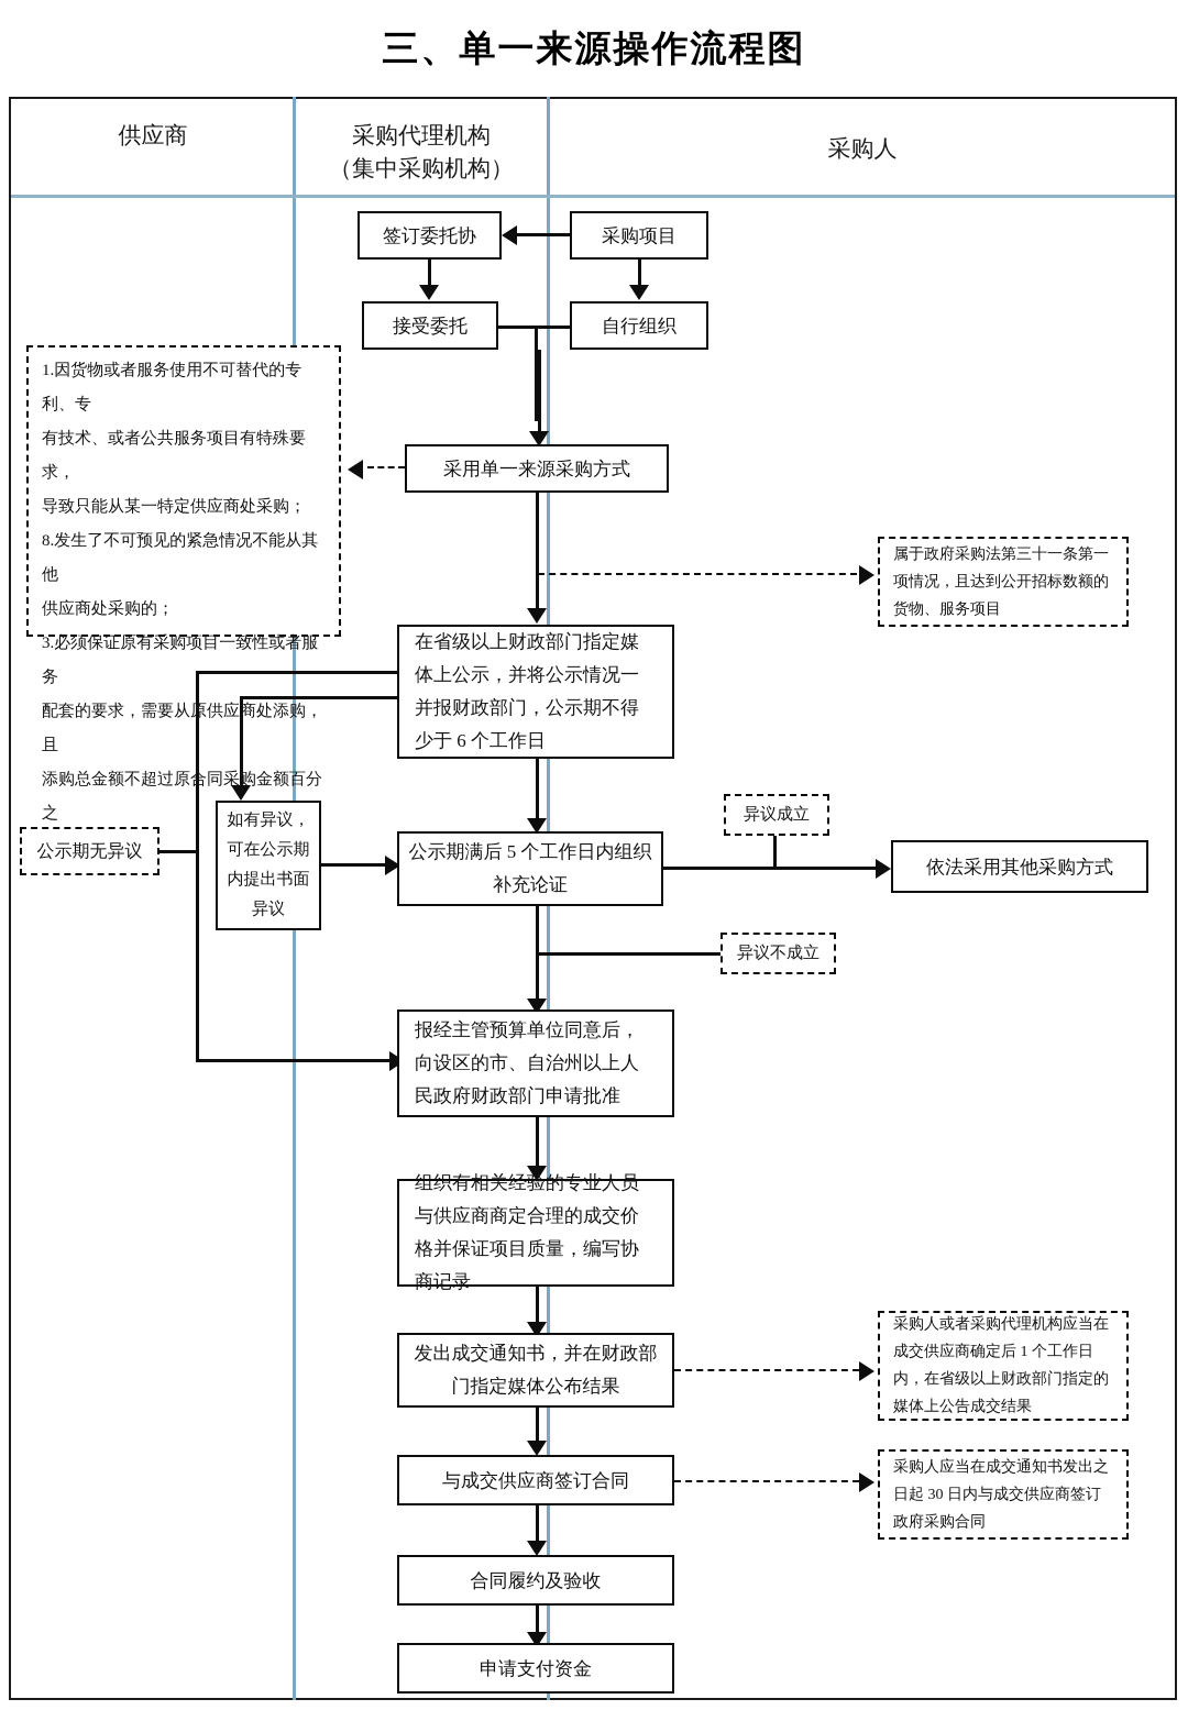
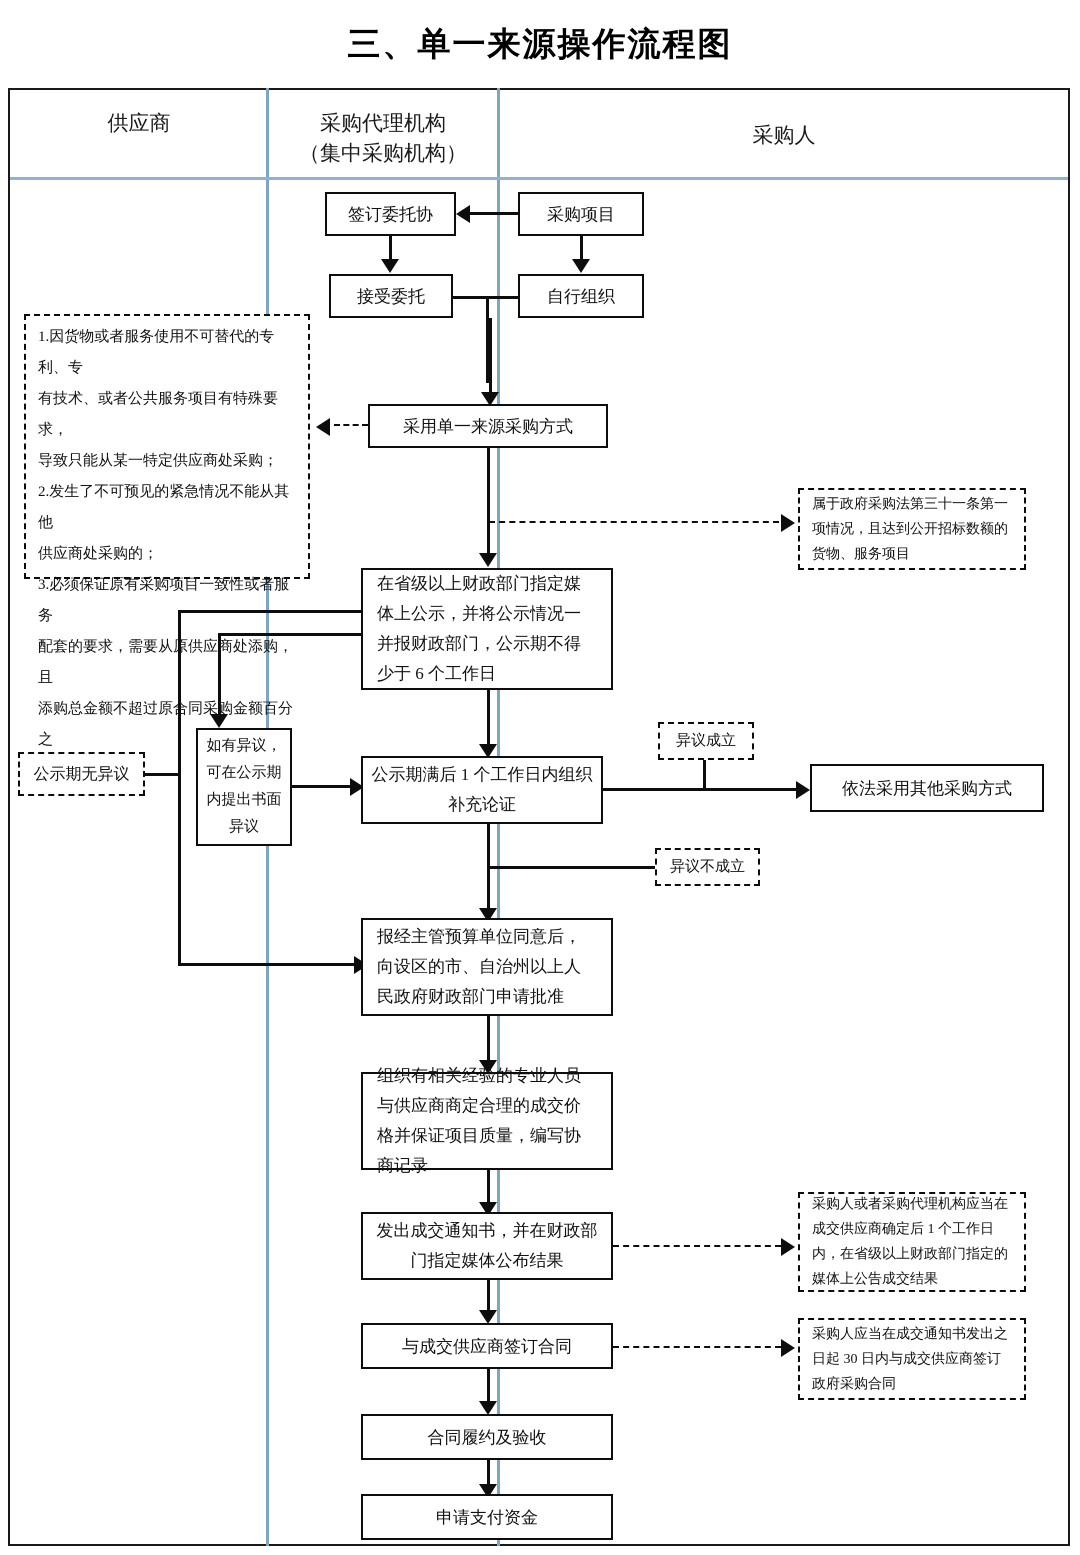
  三、单一来源操作流程图
  供应商
  采购代理机构
  （集中采购机构）
  采购人
  签订委托协
  采购项目
  接受委托
  自行组织
  1.因货物或者服务使用不可替代的专利、专
  有技术、或者公共服务项目有特殊要求，
  导致只能从某一特定供应商处采购；
- 8.发生了不可预见的紧急情况不能从其他
+ 2.发生了不可预见的紧急情况不能从其他
  供应商处采购的；
  3.必须保证原有采购项目一致性或者服务
  配套的要求，需要从原供应商处添购，且
  添购总金额不超过原合同采购金额百分之
  采用单一来源采购方式
  属于政府采购法第三十一条第一项情况，且达到公开招标数额的货物、服务项目
  在省级以上财政部门指定媒体上公示，并将公示情况一并报财政部门，公示期不得少于 6 个工作日
  如有异议，可在公示期内提出书面异议
  公示期无异议
- 公示期满后 5 个工作日内组织补充论证
+ 公示期满后 1 个工作日内组织补充论证
  异议成立
  依法采用其他采购方式
  异议不成立
  报经主管预算单位同意后，向设区的市、自治州以上人民政府财政部门申请批准
  组织有相关经验的专业人员与供应商商定合理的成交价格并保证项目质量，编写协商记录
  发出成交通知书，并在财政部门指定媒体公布结果
  采购人或者采购代理机构应当在成交供应商确定后 1 个工作日内，在省级以上财政部门指定的媒体上公告成交结果
  与成交供应商签订合同
  采购人应当在成交通知书发出之日起 30 日内与成交供应商签订政府采购合同
  合同履约及验收
  申请支付资金
